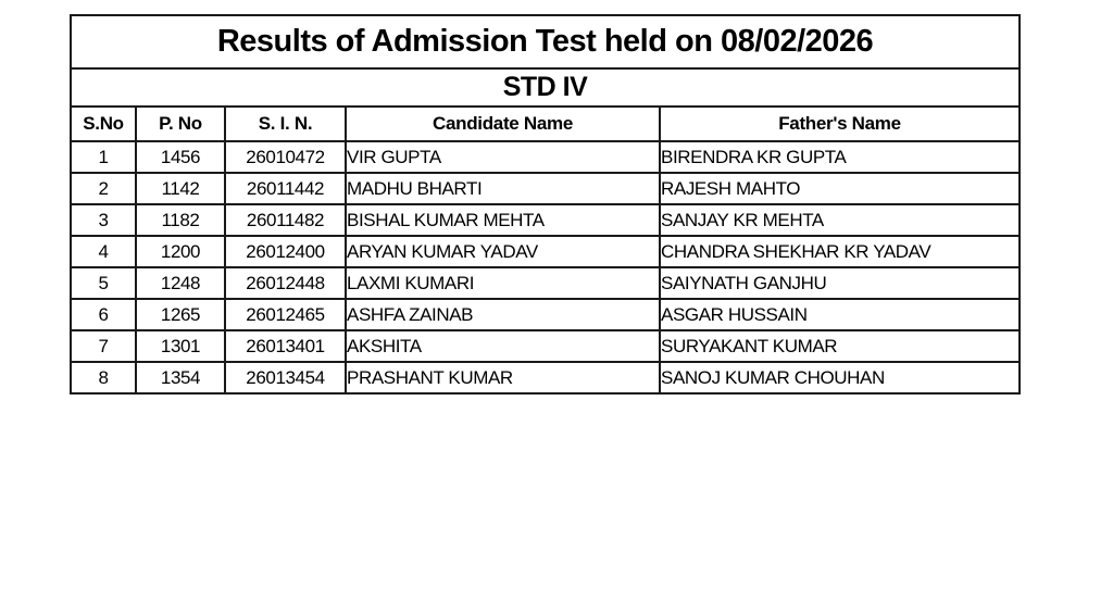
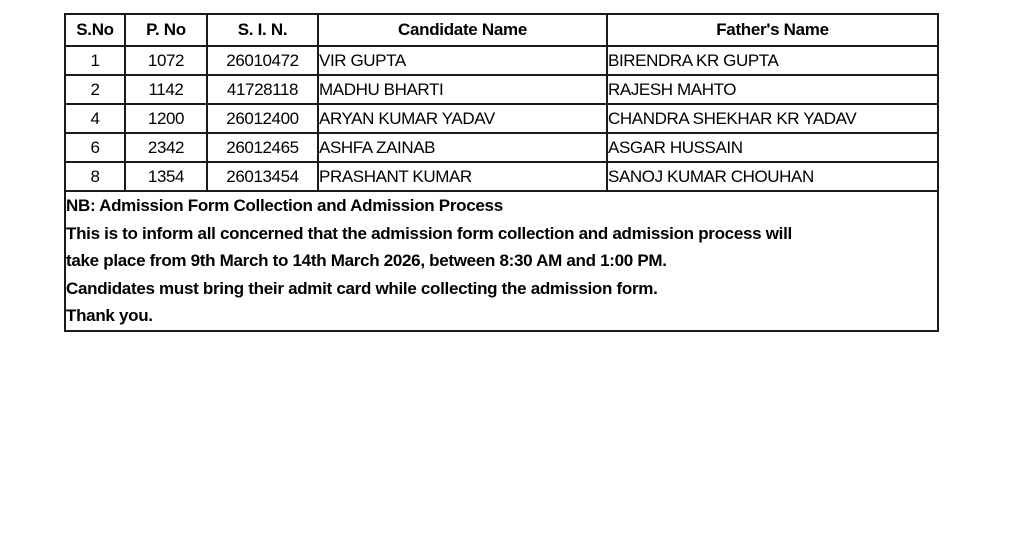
- Results of Admission Test held on 08/02/2026
- STD IV
  S.No	P. No	S. I. N.	Candidate Name	Father's Name
- 1	1456	26010472	VIR GUPTA	BIRENDRA KR GUPTA
+ 1	1072	26010472	VIR GUPTA	BIRENDRA KR GUPTA
- 2	1142	26011442	MADHU BHARTI	RAJESH MAHTO
+ 2	1142	41728118	MADHU BHARTI	RAJESH MAHTO
- 3	1182	26011482	BISHAL KUMAR MEHTA	SANJAY KR MEHTA
  4	1200	26012400	ARYAN KUMAR YADAV	CHANDRA SHEKHAR KR YADAV
- 5	1248	26012448	LAXMI KUMARI	SAIYNATH GANJHU
- 6	1265	26012465	ASHFA ZAINAB	ASGAR HUSSAIN
+ 6	2342	26012465	ASHFA ZAINAB	ASGAR HUSSAIN
- 7	1301	26013401	AKSHITA	SURYAKANT KUMAR
  8	1354	26013454	PRASHANT KUMAR	SANOJ KUMAR CHOUHAN
+ NB: Admission Form Collection and Admission Process This is to inform all concerned that the admission form collection and admission process will take place from 9th March to 14th March 2026, between 8:30 AM and 1:00 PM. Candidates must bring their admit card while collecting the admission form. Thank you.
